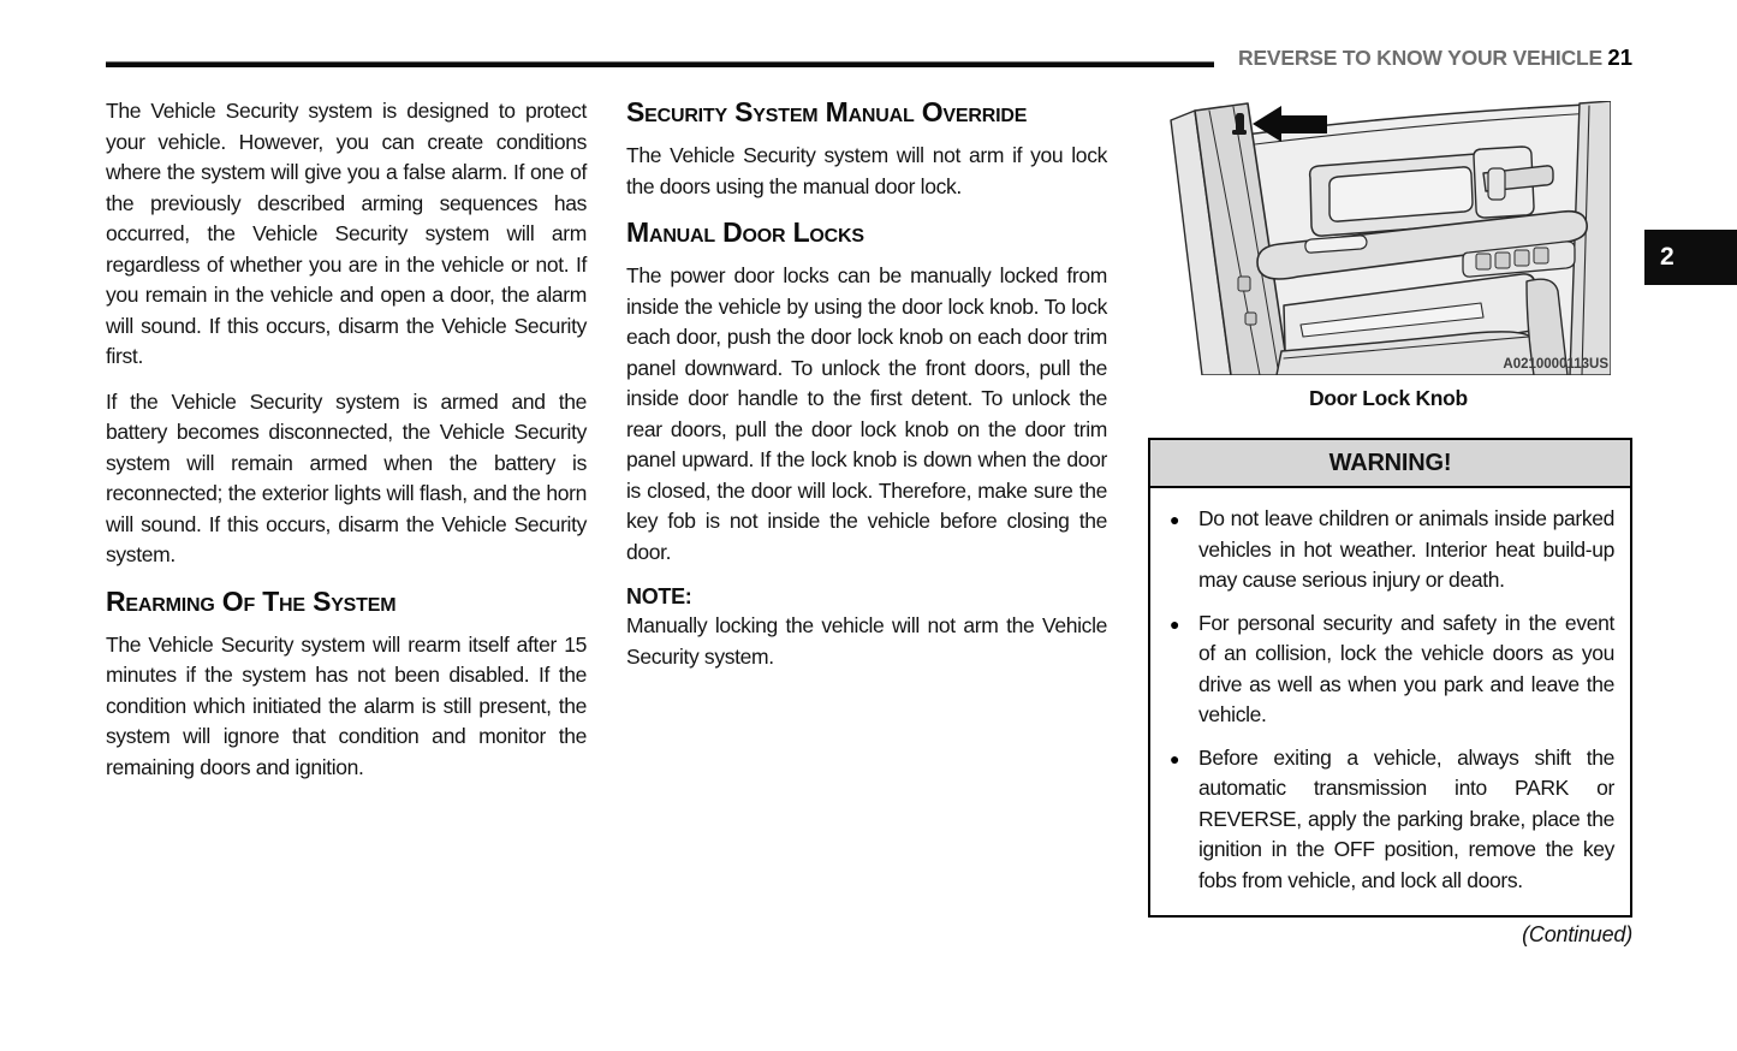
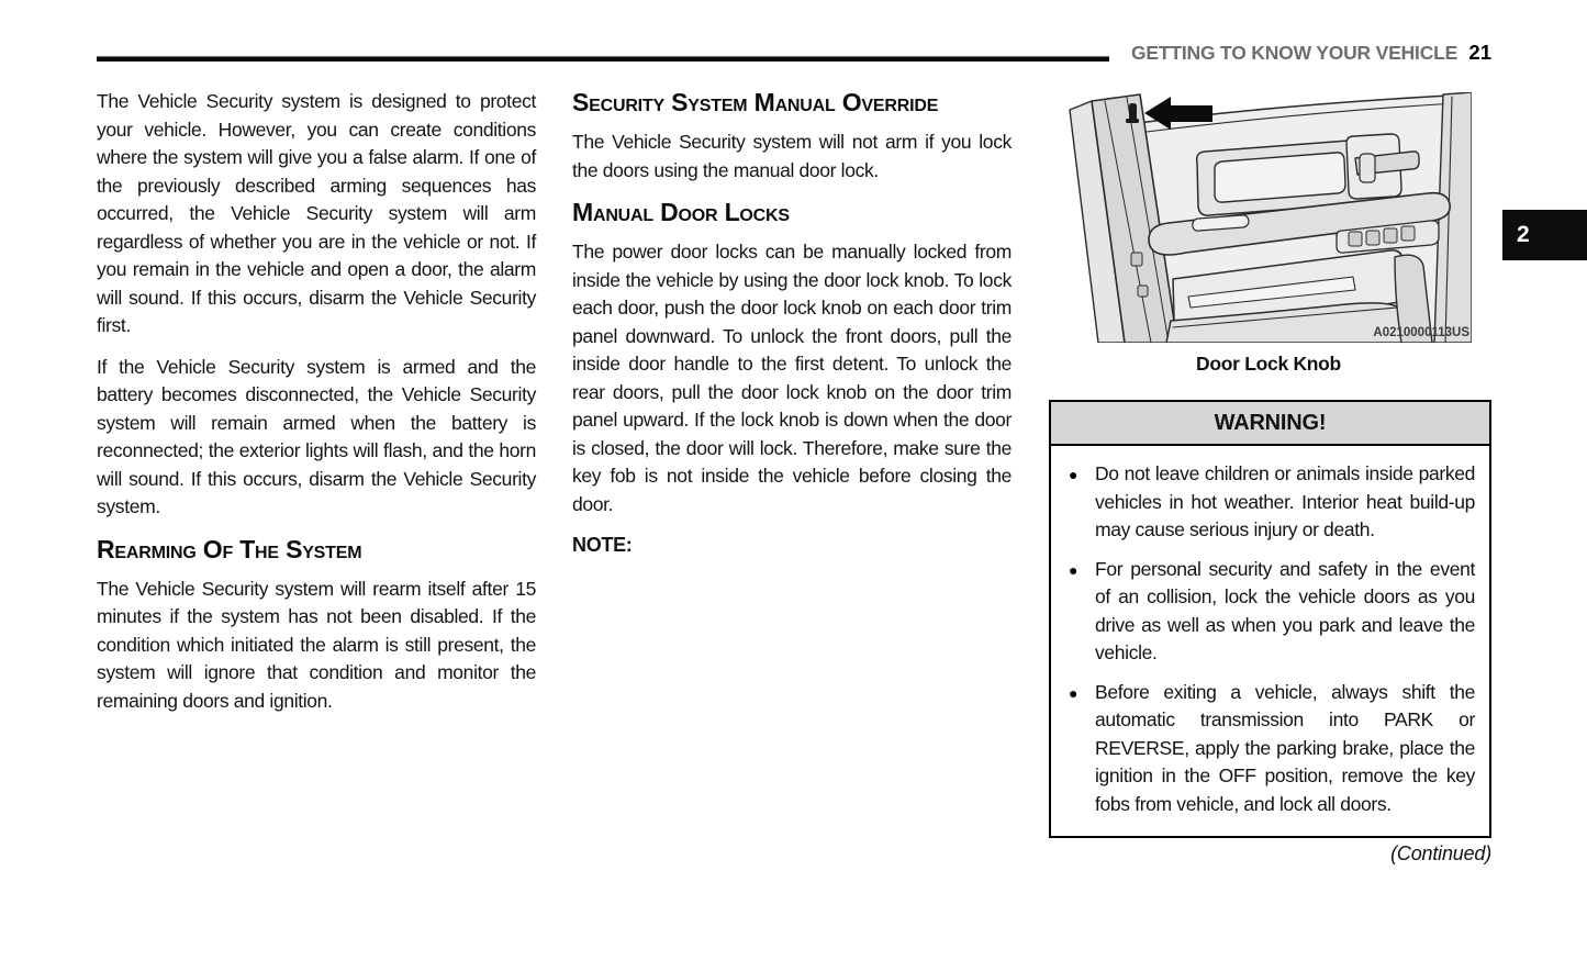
- REVERSE TO KNOW YOUR VEHICLE
+ GETTING TO KNOW YOUR VEHICLE
  21
  2
  The Vehicle Security system is designed to protect your vehicle. However, you can create conditions where the system will give you a false alarm. If one of the previously described arming sequences has occurred, the Vehicle Security system will arm regardless of whether you are in the vehicle or not. If you remain in the vehicle and open a door, the alarm will sound. If this occurs, disarm the Vehicle Security first.
  If the Vehicle Security system is armed and the battery becomes disconnected, the Vehicle Security system will remain armed when the battery is reconnected; the exterior lights will flash, and the horn will sound. If this occurs, disarm the Vehicle Security system.
  Rearming Of The System
  The Vehicle Security system will rearm itself after 15 minutes if the system has not been disabled. If the condition which initiated the alarm is still present, the system will ignore that condition and monitor the remaining doors and ignition.
  Security System Manual Override
  The Vehicle Security system will not arm if you lock the doors using the manual door lock.
  Manual Door Locks
  The power door locks can be manually locked from inside the vehicle by using the door lock knob. To lock each door, push the door lock knob on each door trim panel downward. To unlock the front doors, pull the inside door handle to the first detent. To unlock the rear doors, pull the door lock knob on the door trim panel upward. If the lock knob is down when the door is closed, the door will lock. Therefore, make sure the key fob is not inside the vehicle before closing the door.
  NOTE:
- Manually locking the vehicle will not arm the Vehicle Security system.
  A0210000113US
  Door Lock Knob
  WARNING!
  ●
  Do not leave children or animals inside parked vehicles in hot weather. Interior heat build-up may cause serious injury or death.
  ●
  For personal security and safety in the event of an collision, lock the vehicle doors as you drive as well as when you park and leave the vehicle.
  ●
  Before exiting a vehicle, always shift the automatic transmission into PARK or REVERSE, apply the parking brake, place the ignition in the OFF position, remove the key fobs from vehicle, and lock all doors.
  (Continued)
